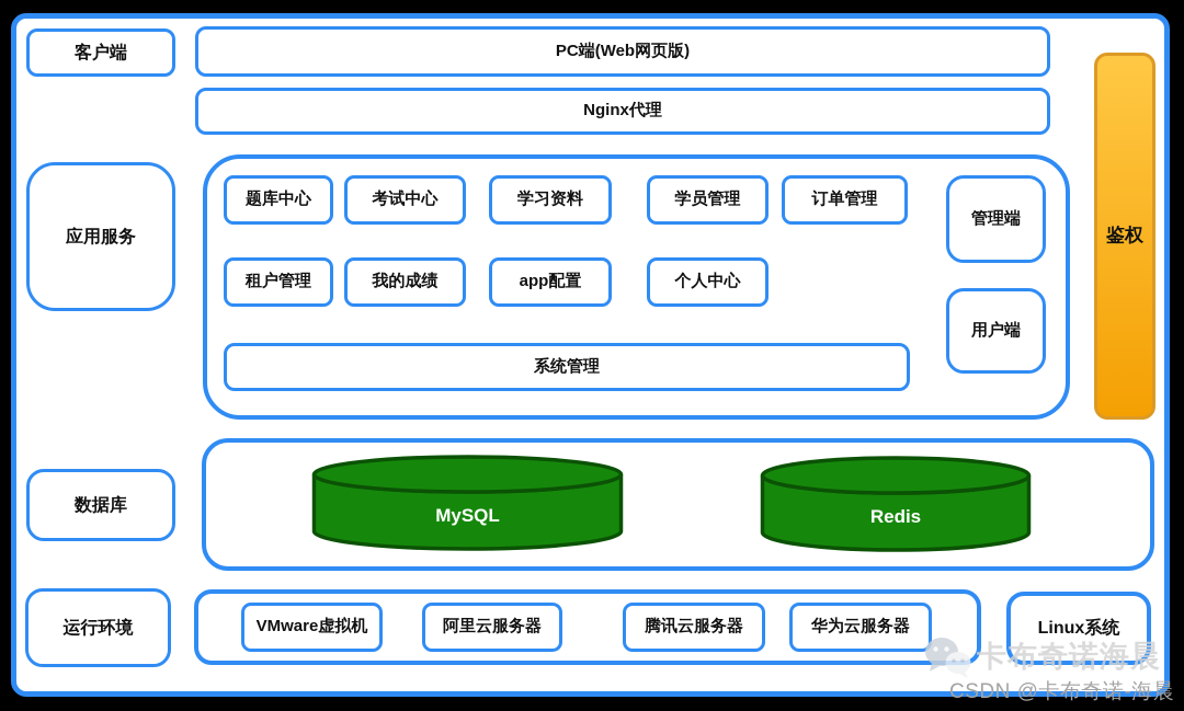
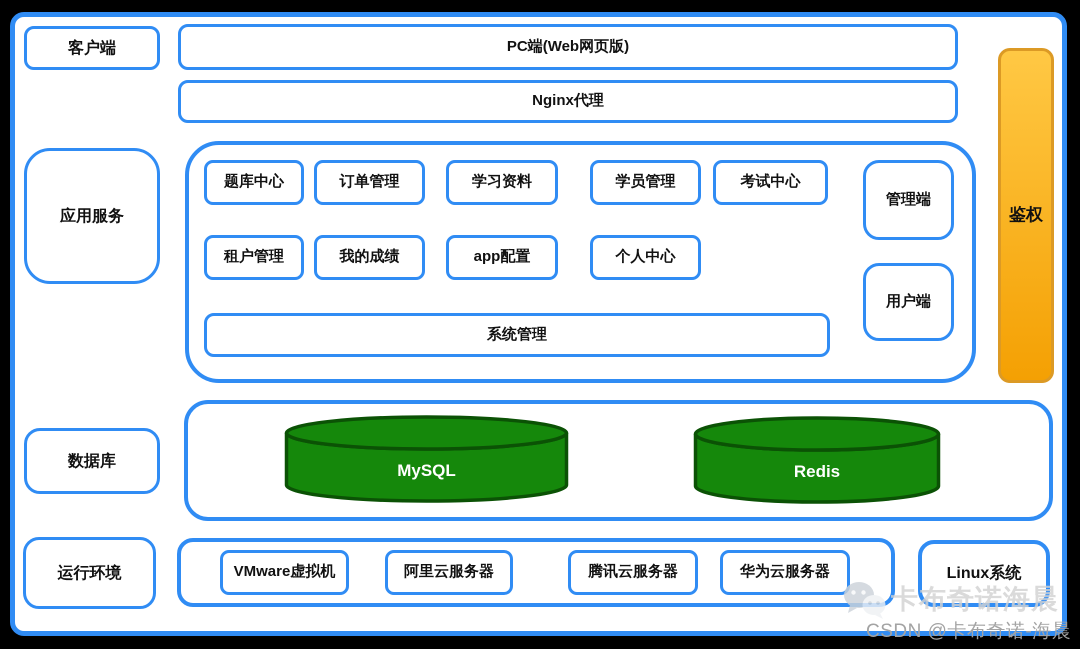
  客户端
  应用服务
  数据库
  运行环境
  PC端(Web网页版)
  Nginx代理
  题库中心
- 考试中心
+ 订单管理
  学习资料
  学员管理
- 订单管理
+ 考试中心
  租户管理
  我的成绩
  app配置
  个人中心
  系统管理
  管理端
  用户端
  鉴权
  MySQL
  Redis
  VMware虚拟机
  阿里云服务器
  腾讯云服务器
  华为云服务器
  Linux系统
  卡布奇诺海晨
  CSDN @卡布奇诺-海晨
